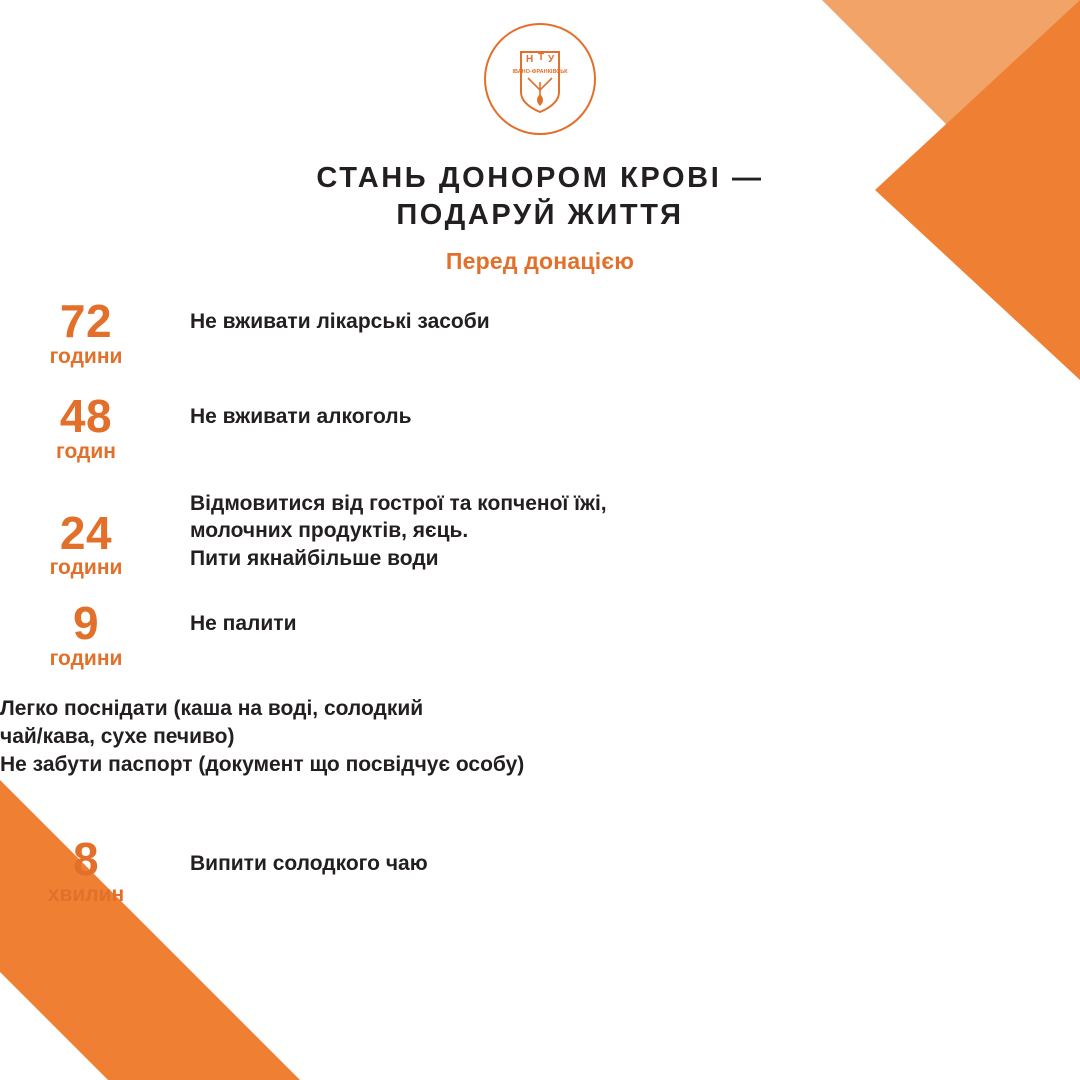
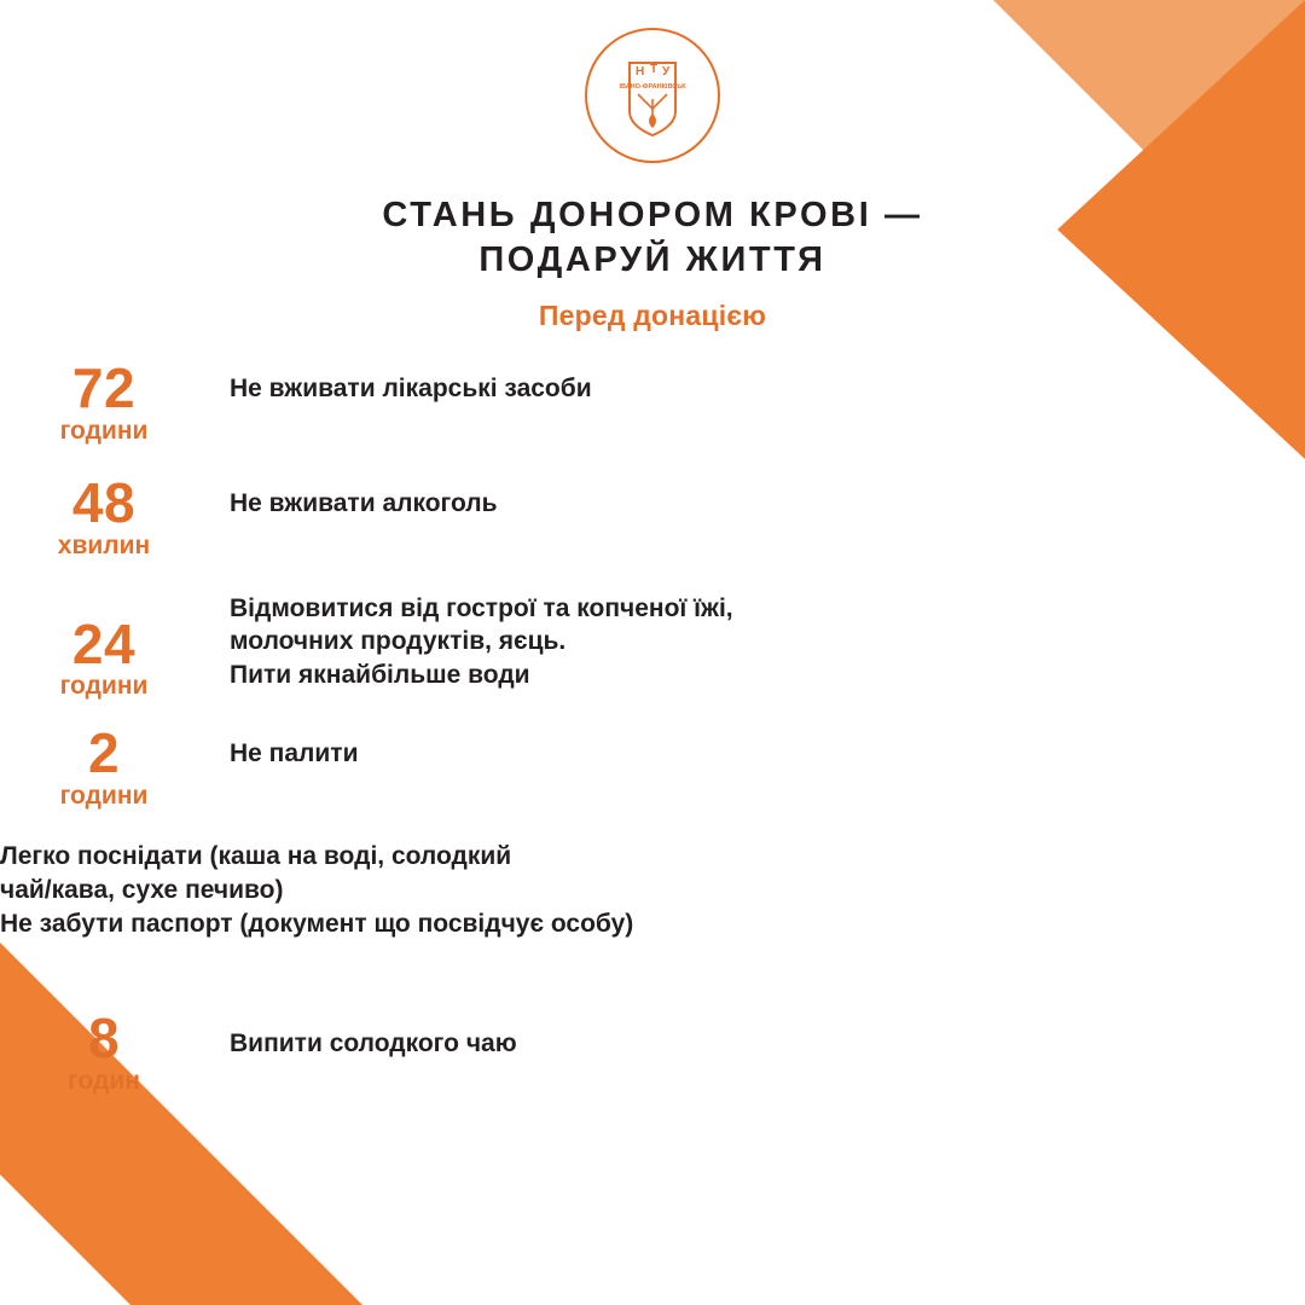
  Н
  Т
  У
  СТАНЬ ДОНОРОМ КРОВІ —
  ПОДАРУЙ ЖИТТЯ
  Перед донацією
  72
  години
  Не вживати лікарські засоби
  48
- годин
+ хвилин
  Не вживати алкоголь
  24
  години
  Відмовитися від гострої та копченої їжі,
  молочних продуктів, яєць.
  Пити якнайбільше води
- 9
+ 2
  години
  Не палити
  Легко поснідати (каша на воді, солодкий
  чай/кава, сухе печиво)
  Не забути паспорт (документ що посвідчує особу)
  8
- хвилин
+ годин
  Випити солодкого чаю
